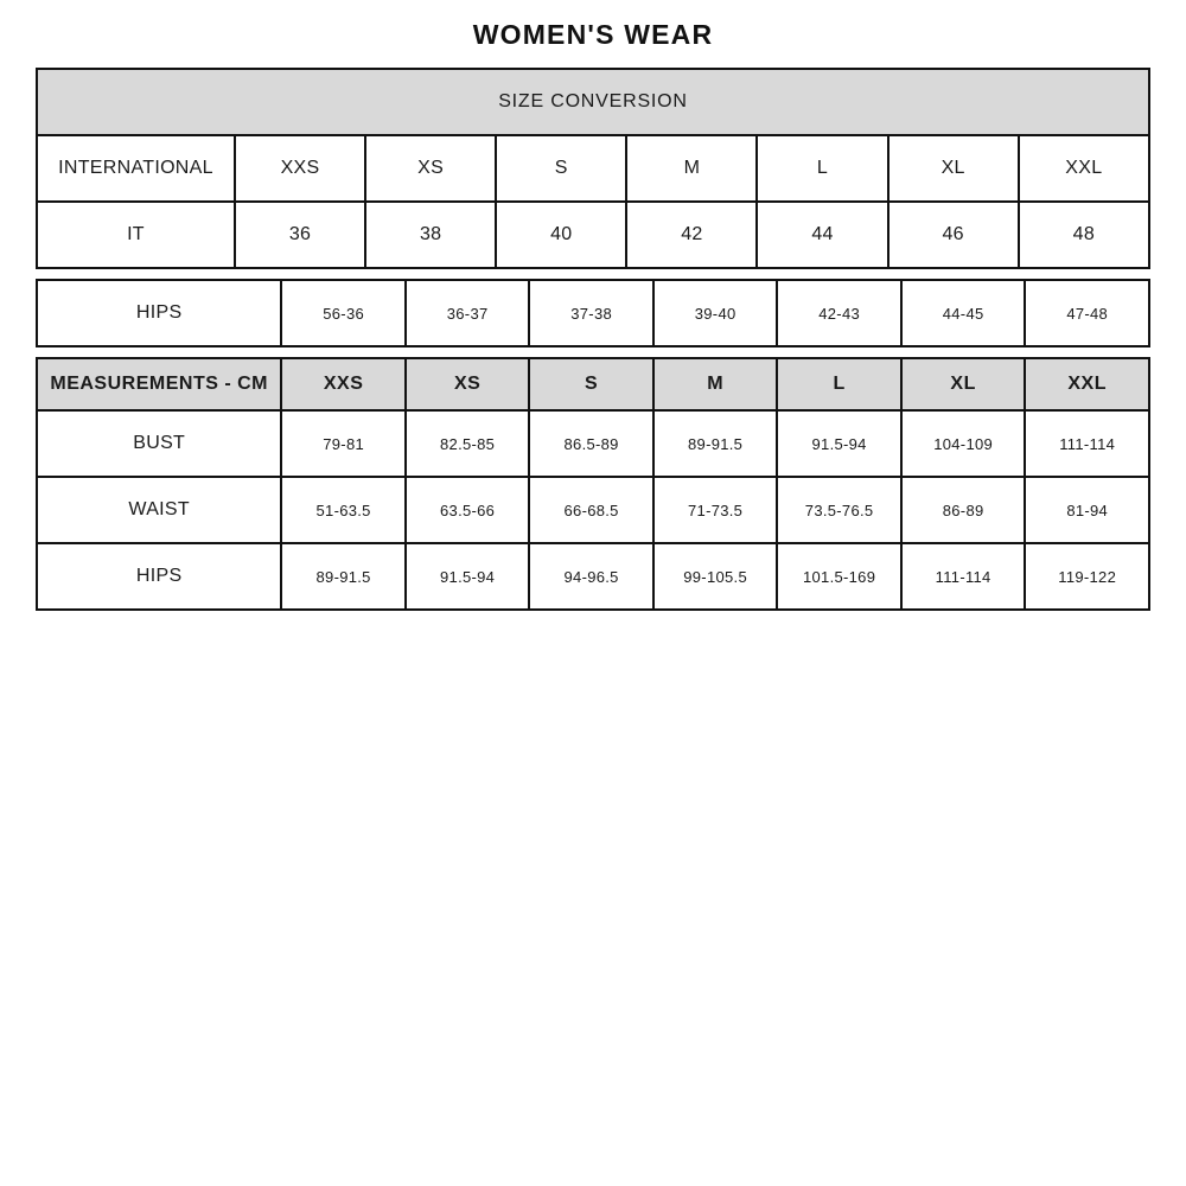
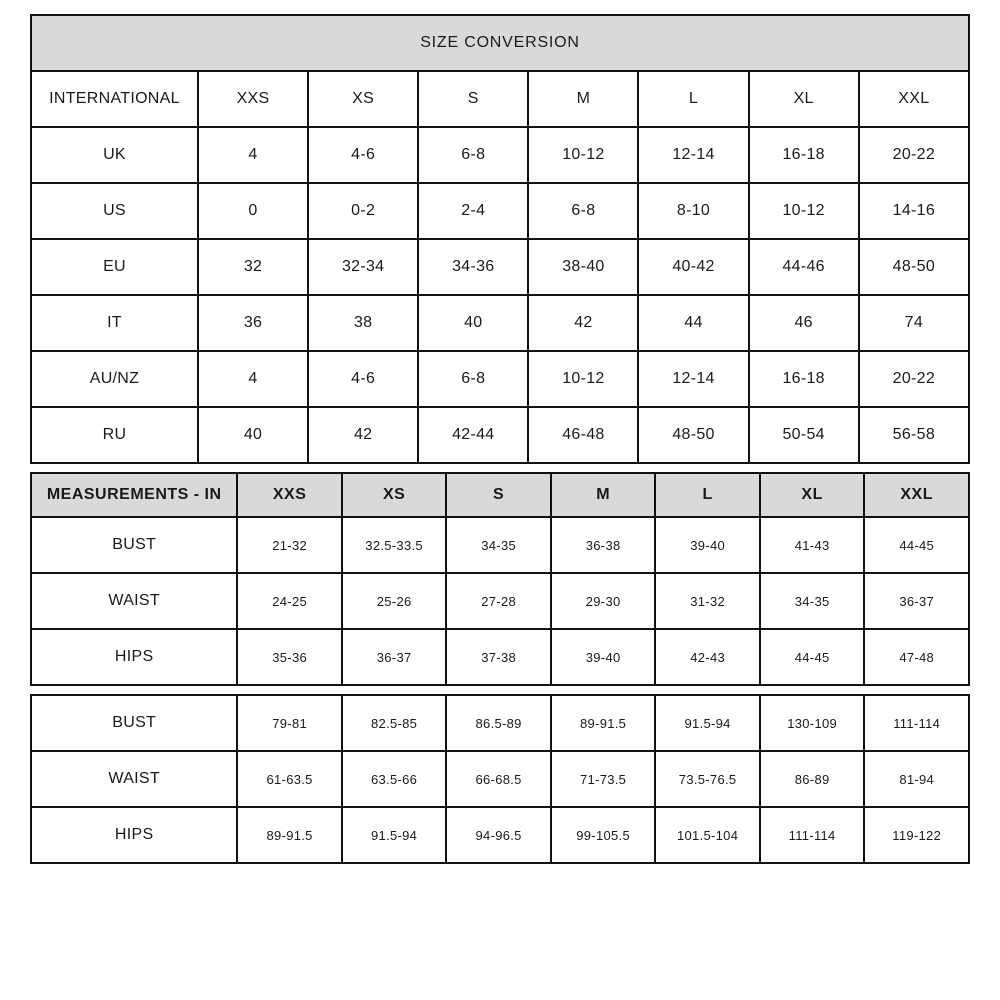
- WOMEN'S WEAR
  SIZE CONVERSION
  INTERNATIONAL	XXS	XS	S	M	L	XL	XXL
+ UK	4	4-6	6-8	10-12	12-14	16-18	20-22
+ US	0	0-2	2-4	6-8	8-10	10-12	14-16
+ EU	32	32-34	34-36	38-40	40-42	44-46	48-50
- IT	36	38	40	42	44	46	48
+ IT	36	38	40	42	44	46	74
+ AU/NZ	4	4-6	6-8	10-12	12-14	16-18	20-22
+ RU	40	42	42-44	46-48	48-50	50-54	56-58
+ MEASUREMENTS - IN	XXS	XS	S	M	L	XL	XXL
+ BUST	21-32	32.5-33.5	34-35	36-38	39-40	41-43	44-45
+ WAIST	24-25	25-26	27-28	29-30	31-32	34-35	36-37
- HIPS	56-36	36-37	37-38	39-40	42-43	44-45	47-48
+ HIPS	35-36	36-37	37-38	39-40	42-43	44-45	47-48
- MEASUREMENTS - CM	XXS	XS	S	M	L	XL	XXL
- BUST	79-81	82.5-85	86.5-89	89-91.5	91.5-94	104-109	111-114
+ BUST	79-81	82.5-85	86.5-89	89-91.5	91.5-94	130-109	111-114
- WAIST	51-63.5	63.5-66	66-68.5	71-73.5	73.5-76.5	86-89	81-94
+ WAIST	61-63.5	63.5-66	66-68.5	71-73.5	73.5-76.5	86-89	81-94
- HIPS	89-91.5	91.5-94	94-96.5	99-105.5	101.5-169	111-114	119-122
+ HIPS	89-91.5	91.5-94	94-96.5	99-105.5	101.5-104	111-114	119-122
